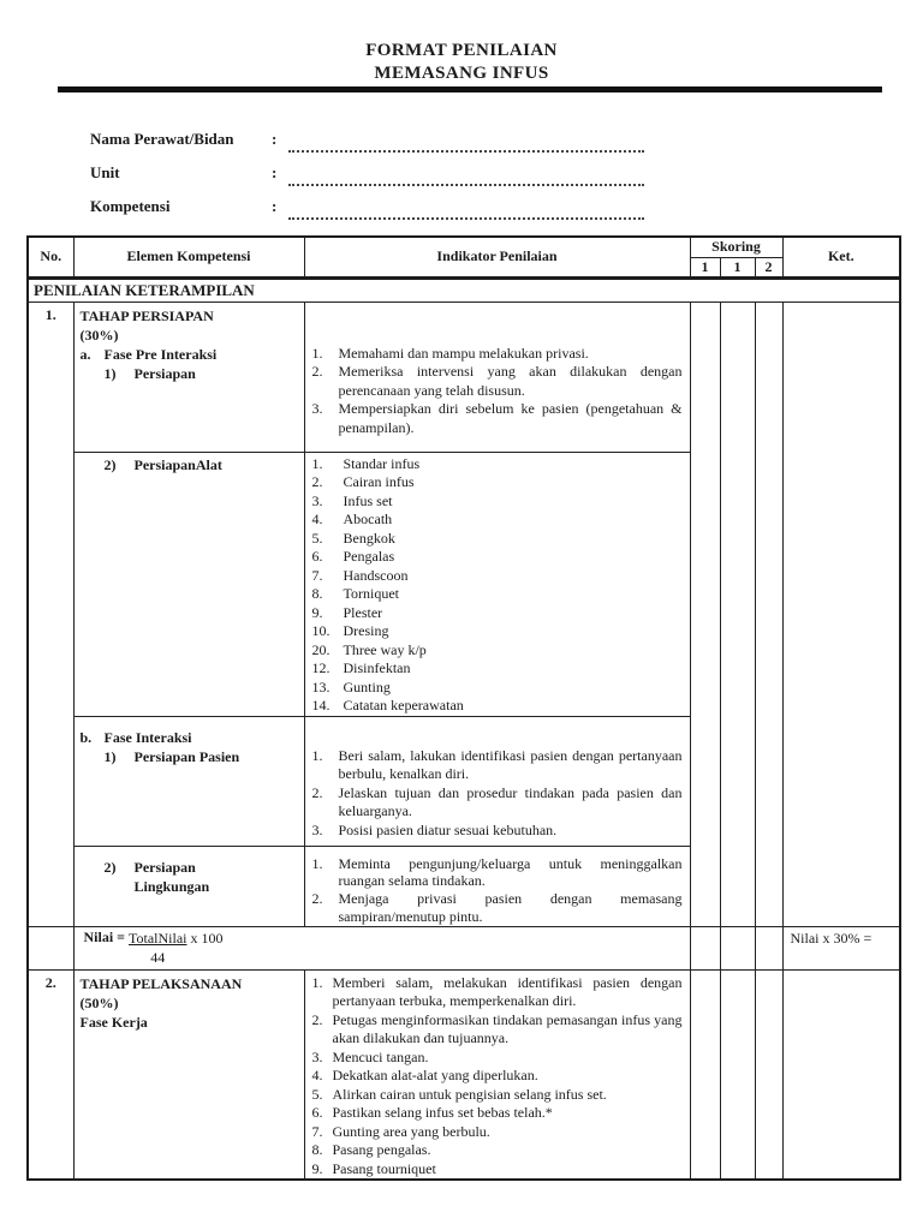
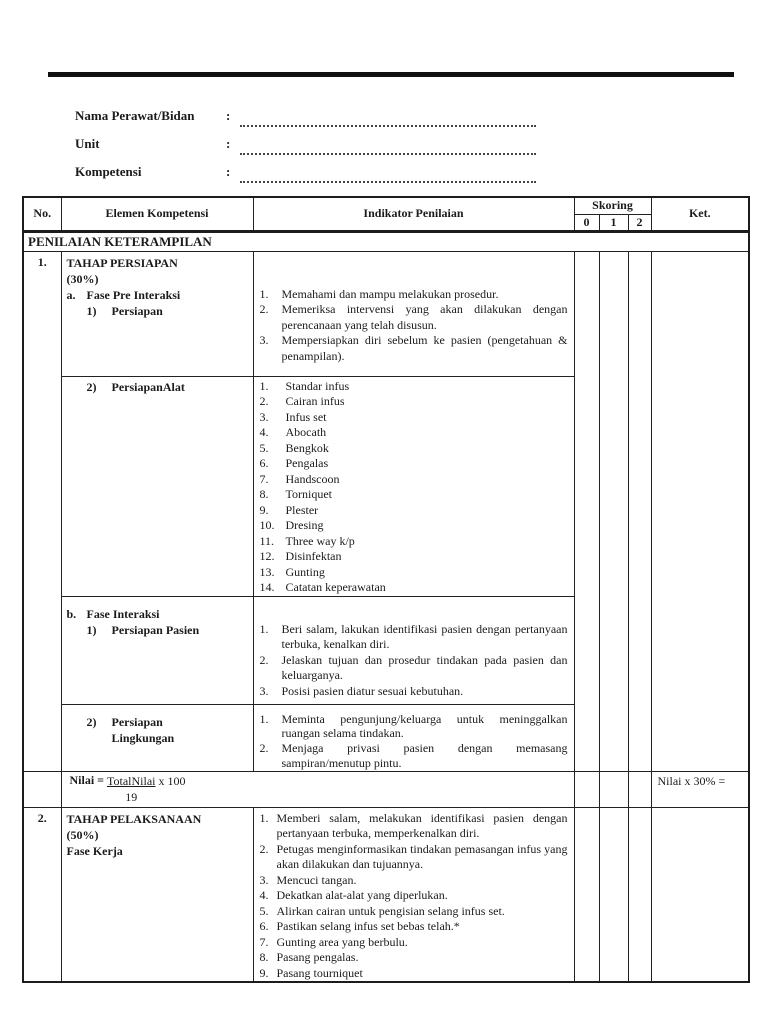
- FORMAT PENILAIAN
- MEMASANG INFUS
  Nama Perawat/Bidan
  :
  Unit
  :
  Kompetensi
  :
  No.	Elemen Kompetensi	Indikator Penilaian	Skoring	Ket.
- 1	1	2
+ 0	1	2
  PENILAIAN KETERAMPILAN
- 1.	TAHAP PERSIAPAN (30%) a. Fase Pre Interaksi 1) Persiapan	1. Memahami dan mampu melakukan privasi. 2. Memeriksa intervensi yang akan dilakukan dengan perencanaan yang telah disusun. 3. Mempersiapkan diri sebelum ke pasien (pengetahuan & penampilan).
+ 1.	TAHAP PERSIAPAN (30%) a. Fase Pre Interaksi 1) Persiapan	1. Memahami dan mampu melakukan prosedur. 2. Memeriksa intervensi yang akan dilakukan dengan perencanaan yang telah disusun. 3. Mempersiapkan diri sebelum ke pasien (pengetahuan & penampilan).
- 2) PersiapanAlat	1. Standar infus 2. Cairan infus 3. Infus set 4. Abocath 5. Bengkok 6. Pengalas 7. Handscoon 8. Torniquet 9. Plester 10. Dresing 20. Three way k/p 12. Disinfektan 13. Gunting 14. Catatan keperawatan
+ 2) PersiapanAlat	1. Standar infus 2. Cairan infus 3. Infus set 4. Abocath 5. Bengkok 6. Pengalas 7. Handscoon 8. Torniquet 9. Plester 10. Dresing 11. Three way k/p 12. Disinfektan 13. Gunting 14. Catatan keperawatan
- b. Fase Interaksi 1) Persiapan Pasien	1. Beri salam, lakukan identifikasi pasien dengan pertanyaan berbulu, kenalkan diri. 2. Jelaskan tujuan dan prosedur tindakan pada pasien dan keluarganya. 3. Posisi pasien diatur sesuai kebutuhan.
+ b. Fase Interaksi 1) Persiapan Pasien	1. Beri salam, lakukan identifikasi pasien dengan pertanyaan terbuka, kenalkan diri. 2. Jelaskan tujuan dan prosedur tindakan pada pasien dan keluarganya. 3. Posisi pasien diatur sesuai kebutuhan.
  2) Persiapan Lingkungan	1. Meminta pengunjung/keluarga untuk meninggalkan ruangan selama tindakan. 2. Menjaga privasi pasien dengan memasang sampiran/menutup pintu.
- 	Nilai = TotalNilai 44 x 100				Nilai x 30% =
+ 	Nilai = TotalNilai 19 x 100				Nilai x 30% =
  2.	TAHAP PELAKSANAAN (50%) Fase Kerja	1. Memberi salam, melakukan identifikasi pasien dengan pertanyaan terbuka, memperkenalkan diri. 2. Petugas menginformasikan tindakan pemasangan infus yang akan dilakukan dan tujuannya. 3. Mencuci tangan. 4. Dekatkan alat-alat yang diperlukan. 5. Alirkan cairan untuk pengisian selang infus set. 6. Pastikan selang infus set bebas telah.* 7. Gunting area yang berbulu. 8. Pasang pengalas. 9. Pasang tourniquet
